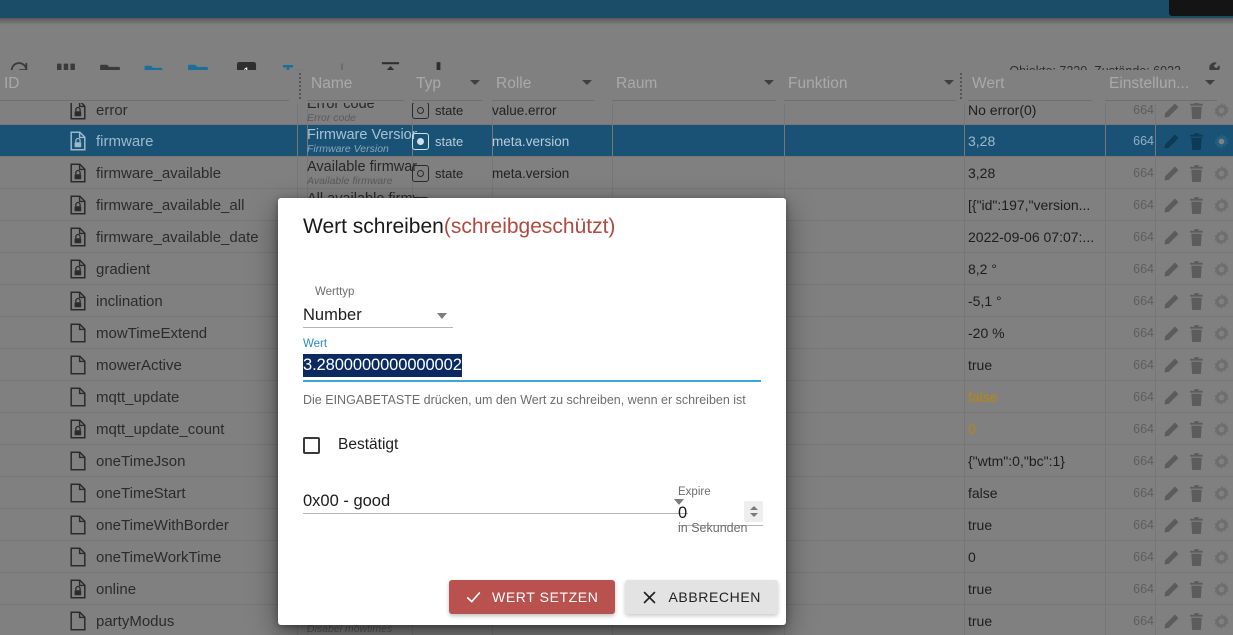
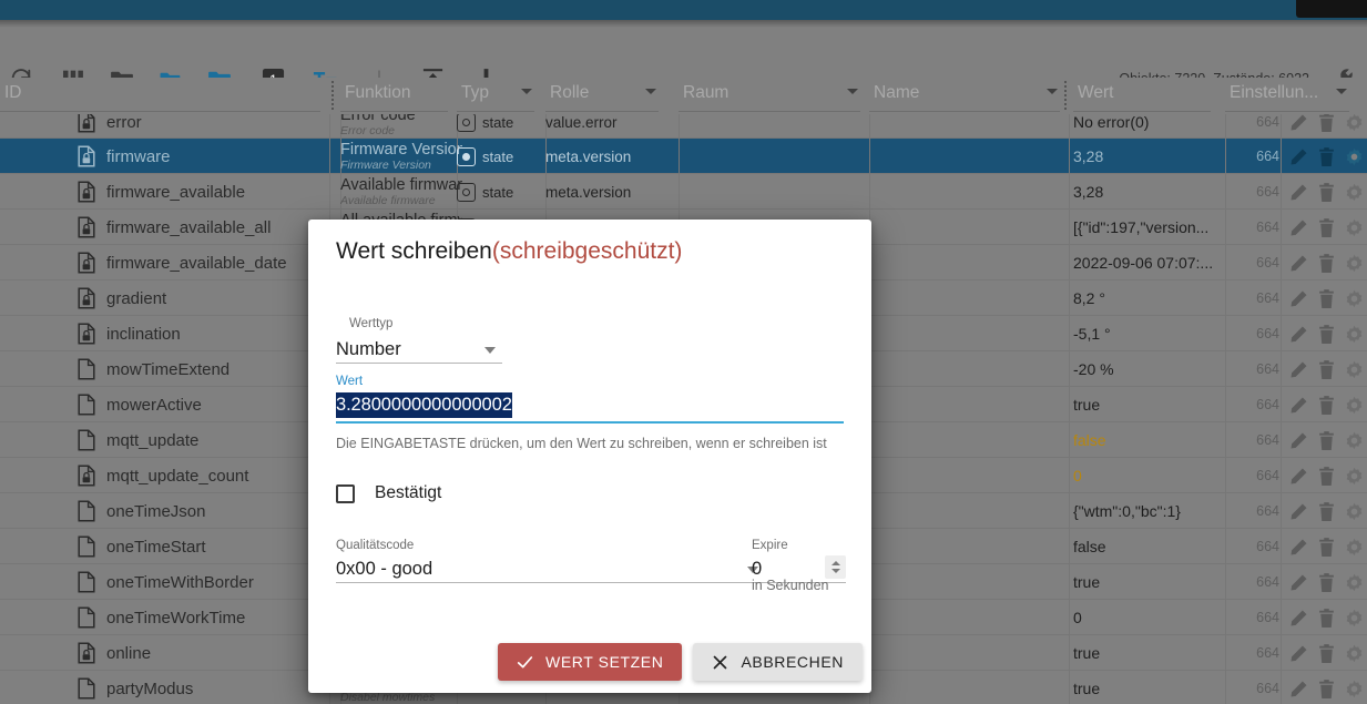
  ID
- Name
+ Funktion
  Typ
  Rolle
  Raum
- Funktion
+ Name
  Wert
  Einstellun...
  error
  Error code
  Error code
  state
  value.error
  No error(0)
  664
  firmware
  Firmware Version
  Firmware Version
  state
  meta.version
  3,28
  664
  firmware_available
  Available firmwar
  Available firmware
  state
  meta.version
  3,28
  664
  firmware_available_all
  [{"id":197,"version...
  664
  firmware_available_date
  2022-09-06 07:07:...
  664
  gradient
  8,2 °
  664
  inclination
  -5,1 °
  664
  mowTimeExtend
  -20 %
  664
  mowerActive
  true
  664
  mqtt_update
  false
  664
  mqtt_update_count
  0
  664
  oneTimeJson
  {"wtm":0,"bc":1}
  664
  oneTimeStart
  false
  664
  oneTimeWithBorder
  true
  664
  oneTimeWorkTime
  0
  664
  online
  true
  664
  partyModus
  Disabel mowtimes
  true
  664
  Wert schreiben(schreibgeschützt)
  Werttyp
  Number
  Wert
  3.2800000000000002
  Die EINGABETASTE drücken, um den Wert zu schreiben, wenn er schreiben ist
  Bestätigt
+ Qualitätscode
  0x00 - good
  Expire
  0
  in Sekunden
  WERT SETZEN
  ABBRECHEN
